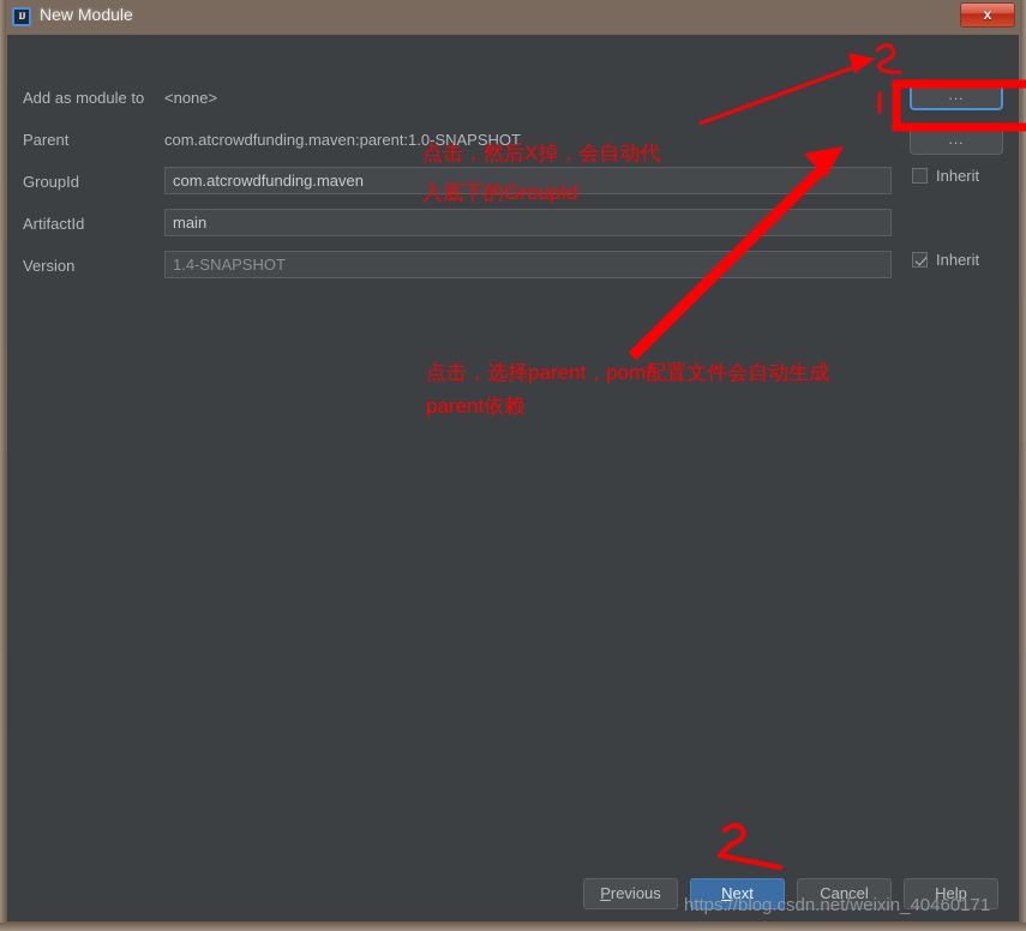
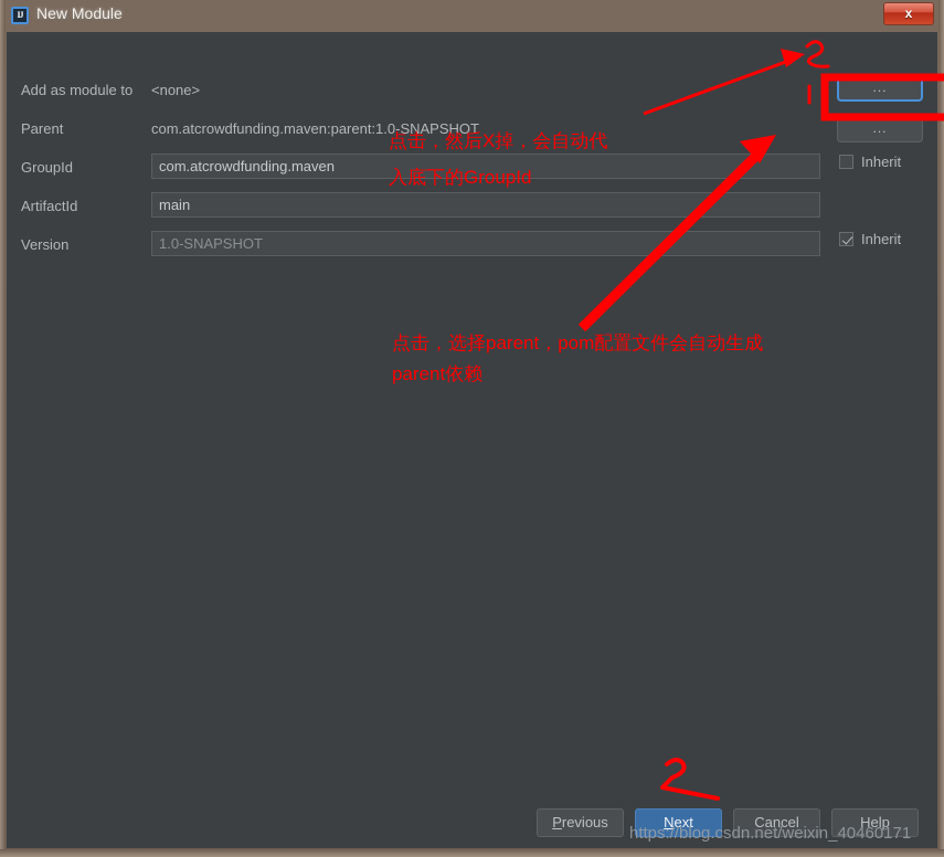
  IJ
  New Module
  x
  Add as module to
  <none>
  Parent
  com.atcrowdfunding.maven:parent:1.0-SNAPSHOT
  GroupId
  com.atcrowdfunding.maven
  ArtifactId
  main
  Version
- 1.4-SNAPSHOT
+ 1.0-SNAPSHOT
  ...
  ...
  Inherit
  Inherit
  Previous
  Next
  Cancel
  Help
  点击，然后X掉，会自动代
  入底下的GroupId
  点击，选择parent，pom配置文件会自动生成
  parent依赖
  https://blog.csdn.net/weixin_40460171
